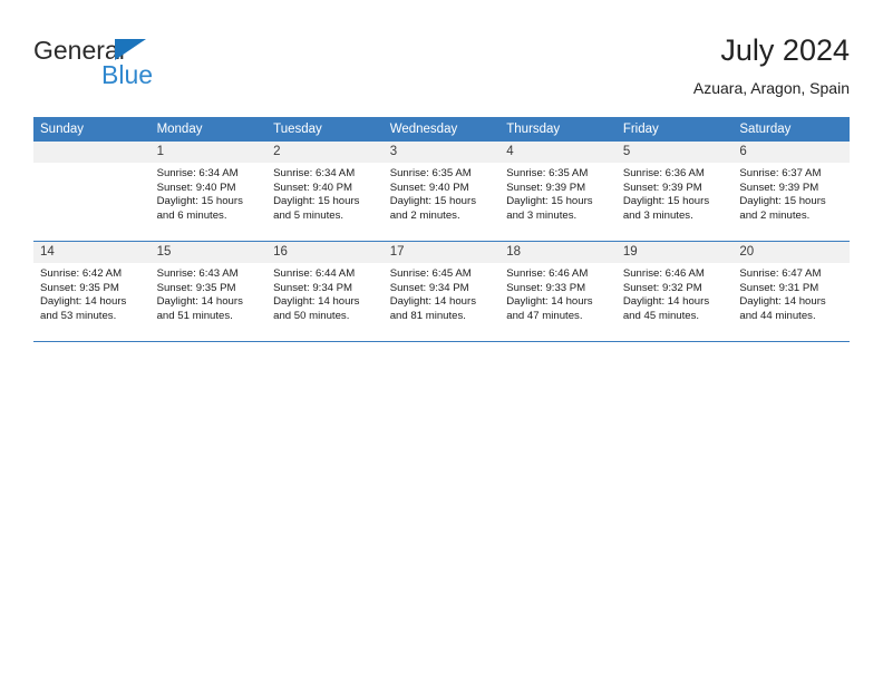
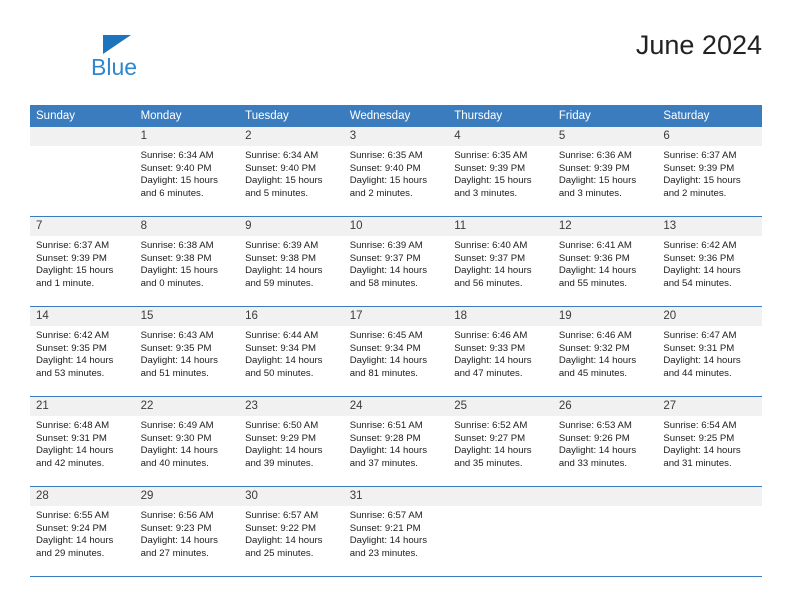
- General
  Blue
- July 2024
+ June 2024
- Azuara, Aragon, Spain
  Sunday	Monday	Tuesday	Wednesday	Thursday	Friday	Saturday
  	1Sunrise: 6:34 AMSunset: 9:40 PMDaylight: 15 hoursand 6 minutes.	2Sunrise: 6:34 AMSunset: 9:40 PMDaylight: 15 hoursand 5 minutes.	3Sunrise: 6:35 AMSunset: 9:40 PMDaylight: 15 hoursand 2 minutes.	4Sunrise: 6:35 AMSunset: 9:39 PMDaylight: 15 hoursand 3 minutes.	5Sunrise: 6:36 AMSunset: 9:39 PMDaylight: 15 hoursand 3 minutes.	6Sunrise: 6:37 AMSunset: 9:39 PMDaylight: 15 hoursand 2 minutes.
+ 7Sunrise: 6:37 AMSunset: 9:39 PMDaylight: 15 hoursand 1 minute.	8Sunrise: 6:38 AMSunset: 9:38 PMDaylight: 15 hoursand 0 minutes.	9Sunrise: 6:39 AMSunset: 9:38 PMDaylight: 14 hoursand 59 minutes.	10Sunrise: 6:39 AMSunset: 9:37 PMDaylight: 14 hoursand 58 minutes.	11Sunrise: 6:40 AMSunset: 9:37 PMDaylight: 14 hoursand 56 minutes.	12Sunrise: 6:41 AMSunset: 9:36 PMDaylight: 14 hoursand 55 minutes.	13Sunrise: 6:42 AMSunset: 9:36 PMDaylight: 14 hoursand 54 minutes.
  14Sunrise: 6:42 AMSunset: 9:35 PMDaylight: 14 hoursand 53 minutes.	15Sunrise: 6:43 AMSunset: 9:35 PMDaylight: 14 hoursand 51 minutes.	16Sunrise: 6:44 AMSunset: 9:34 PMDaylight: 14 hoursand 50 minutes.	17Sunrise: 6:45 AMSunset: 9:34 PMDaylight: 14 hoursand 81 minutes.	18Sunrise: 6:46 AMSunset: 9:33 PMDaylight: 14 hoursand 47 minutes.	19Sunrise: 6:46 AMSunset: 9:32 PMDaylight: 14 hoursand 45 minutes.	20Sunrise: 6:47 AMSunset: 9:31 PMDaylight: 14 hoursand 44 minutes.
+ 21Sunrise: 6:48 AMSunset: 9:31 PMDaylight: 14 hoursand 42 minutes.	22Sunrise: 6:49 AMSunset: 9:30 PMDaylight: 14 hoursand 40 minutes.	23Sunrise: 6:50 AMSunset: 9:29 PMDaylight: 14 hoursand 39 minutes.	24Sunrise: 6:51 AMSunset: 9:28 PMDaylight: 14 hoursand 37 minutes.	25Sunrise: 6:52 AMSunset: 9:27 PMDaylight: 14 hoursand 35 minutes.	26Sunrise: 6:53 AMSunset: 9:26 PMDaylight: 14 hoursand 33 minutes.	27Sunrise: 6:54 AMSunset: 9:25 PMDaylight: 14 hoursand 31 minutes.
+ 28Sunrise: 6:55 AMSunset: 9:24 PMDaylight: 14 hoursand 29 minutes.	29Sunrise: 6:56 AMSunset: 9:23 PMDaylight: 14 hoursand 27 minutes.	30Sunrise: 6:57 AMSunset: 9:22 PMDaylight: 14 hoursand 25 minutes.	31Sunrise: 6:57 AMSunset: 9:21 PMDaylight: 14 hoursand 23 minutes.
